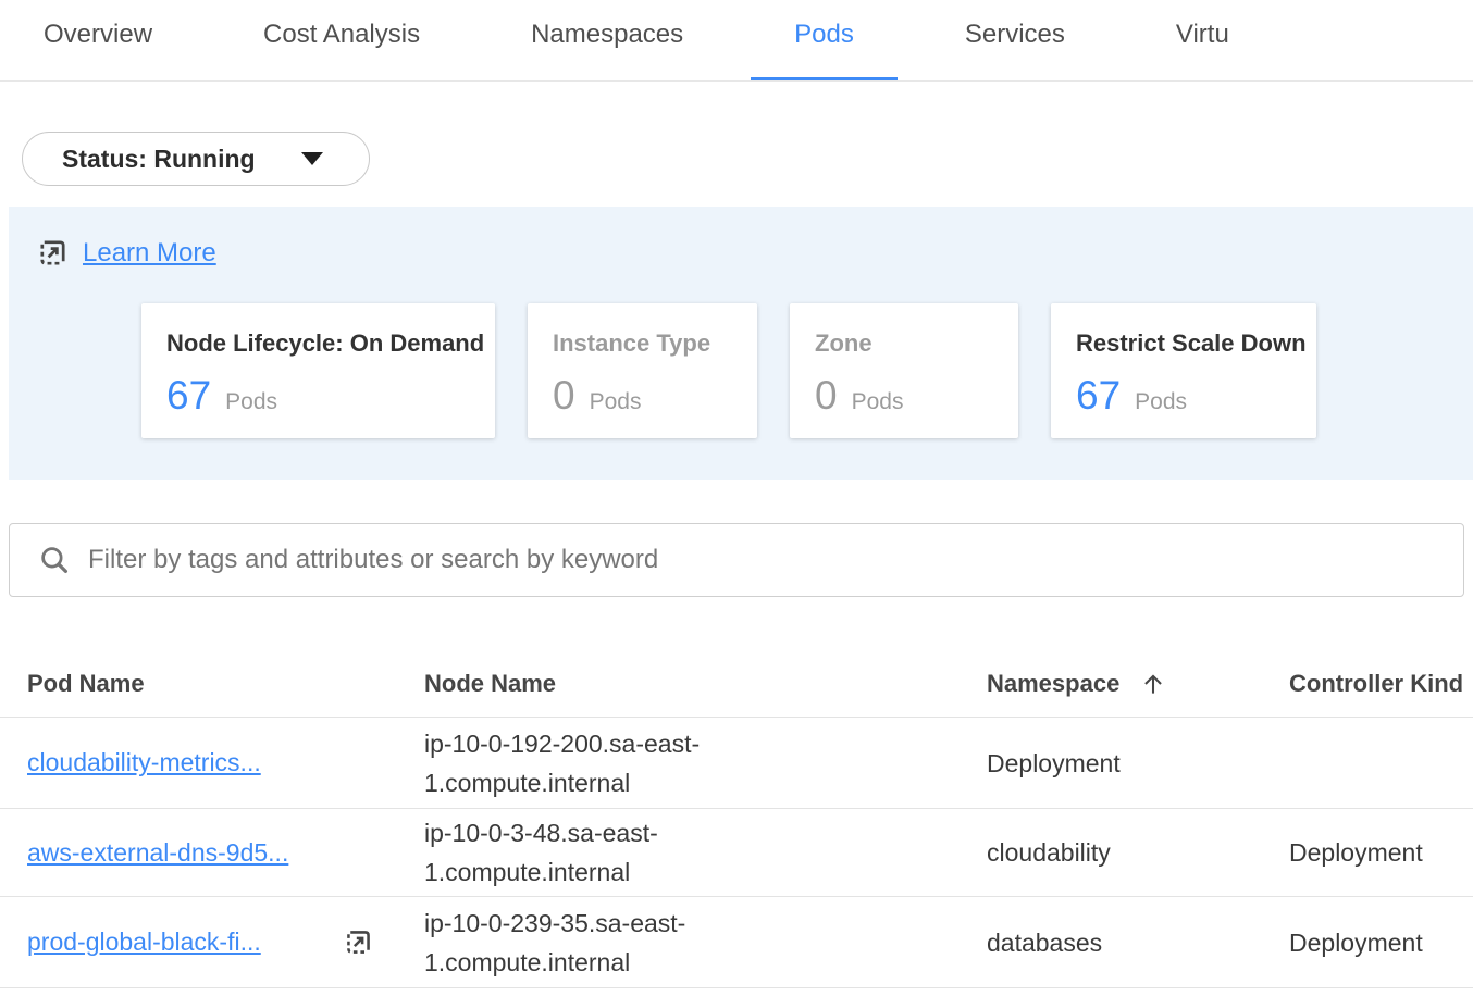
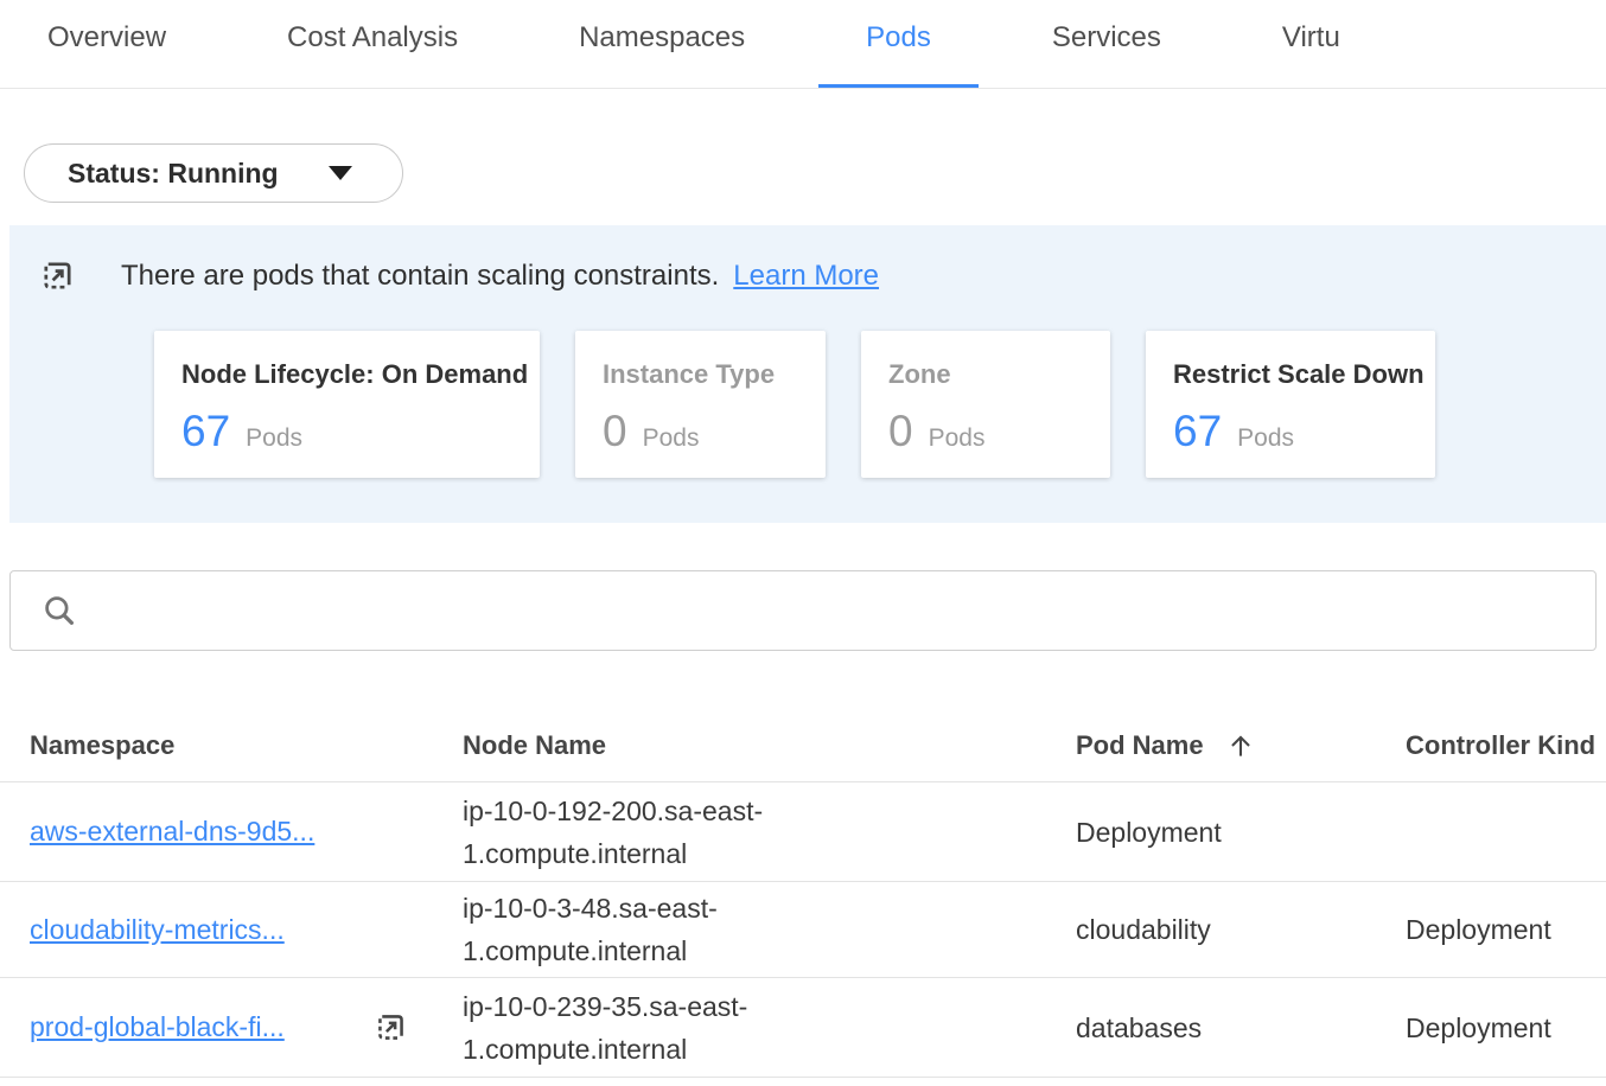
  Overview
  Cost Analysis
  Namespaces
  Pods
  Services
  Virtu
  Status: Running
+ There are pods that contain scaling constraints.
  Learn More
  Node Lifecycle: On Demand
  67
  Pods
  Instance Type
  0
  Pods
  Zone
  0
  Pods
  Restrict Scale Down
  67
  Pods
- Filter by tags and attributes or search by keyword
- Pod Name
+ Namespace
  Node Name
- Namespace
+ Pod Name
  Controller Kind
- cloudability-metrics...
+ aws-external-dns-9d5...
  ip-10-0-192-200.sa-east-
  1.compute.internal
  Deployment
- aws-external-dns-9d5...
+ cloudability-metrics...
  ip-10-0-3-48.sa-east-
  1.compute.internal
  cloudability
  Deployment
  prod-global-black-fi...
  ip-10-0-239-35.sa-east-
  1.compute.internal
  databases
  Deployment
